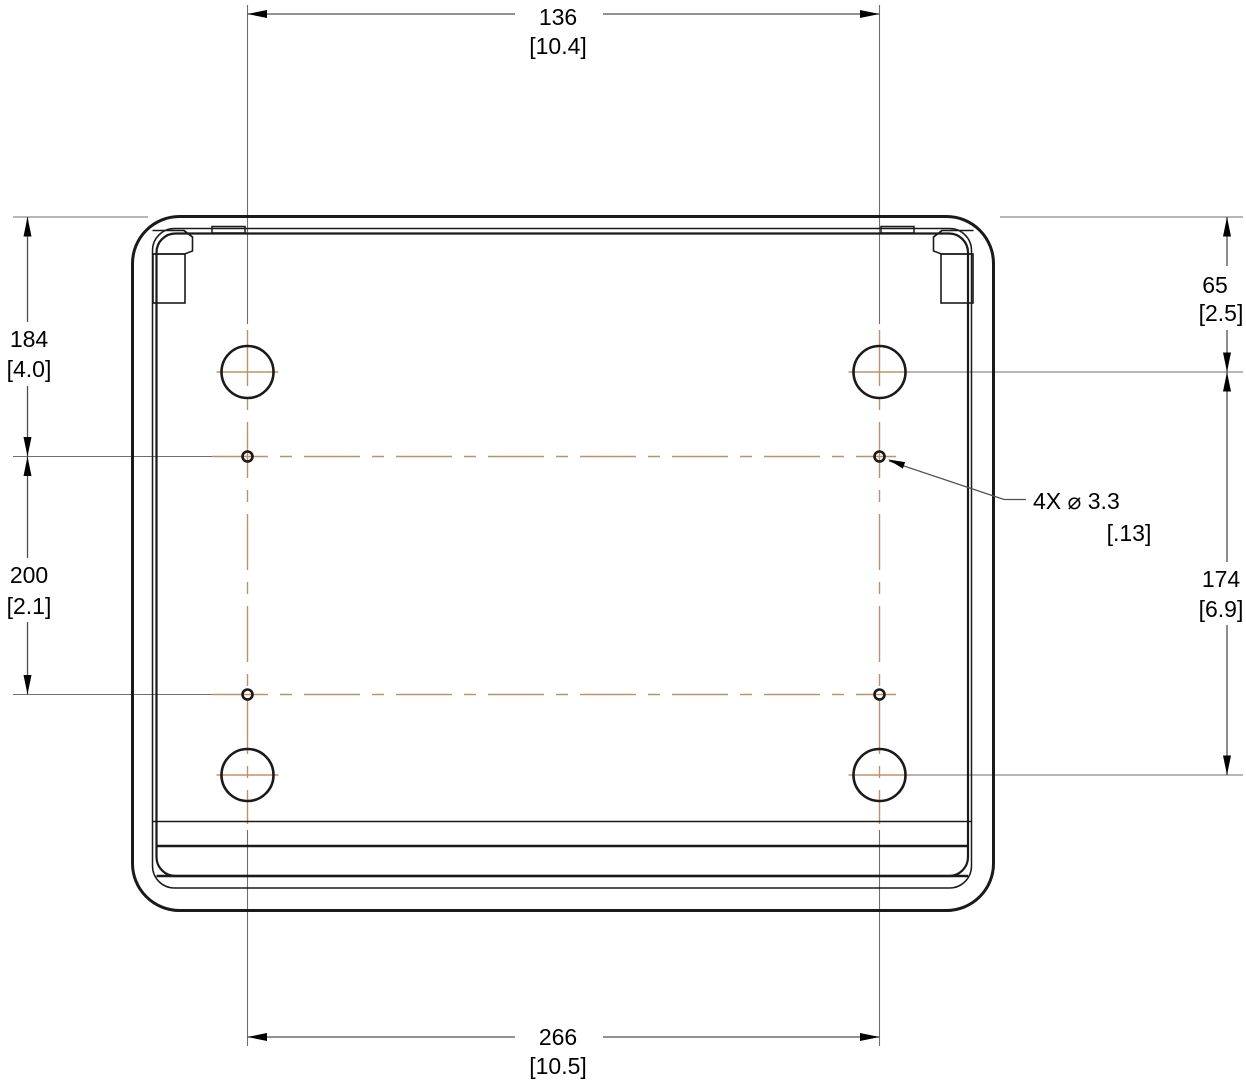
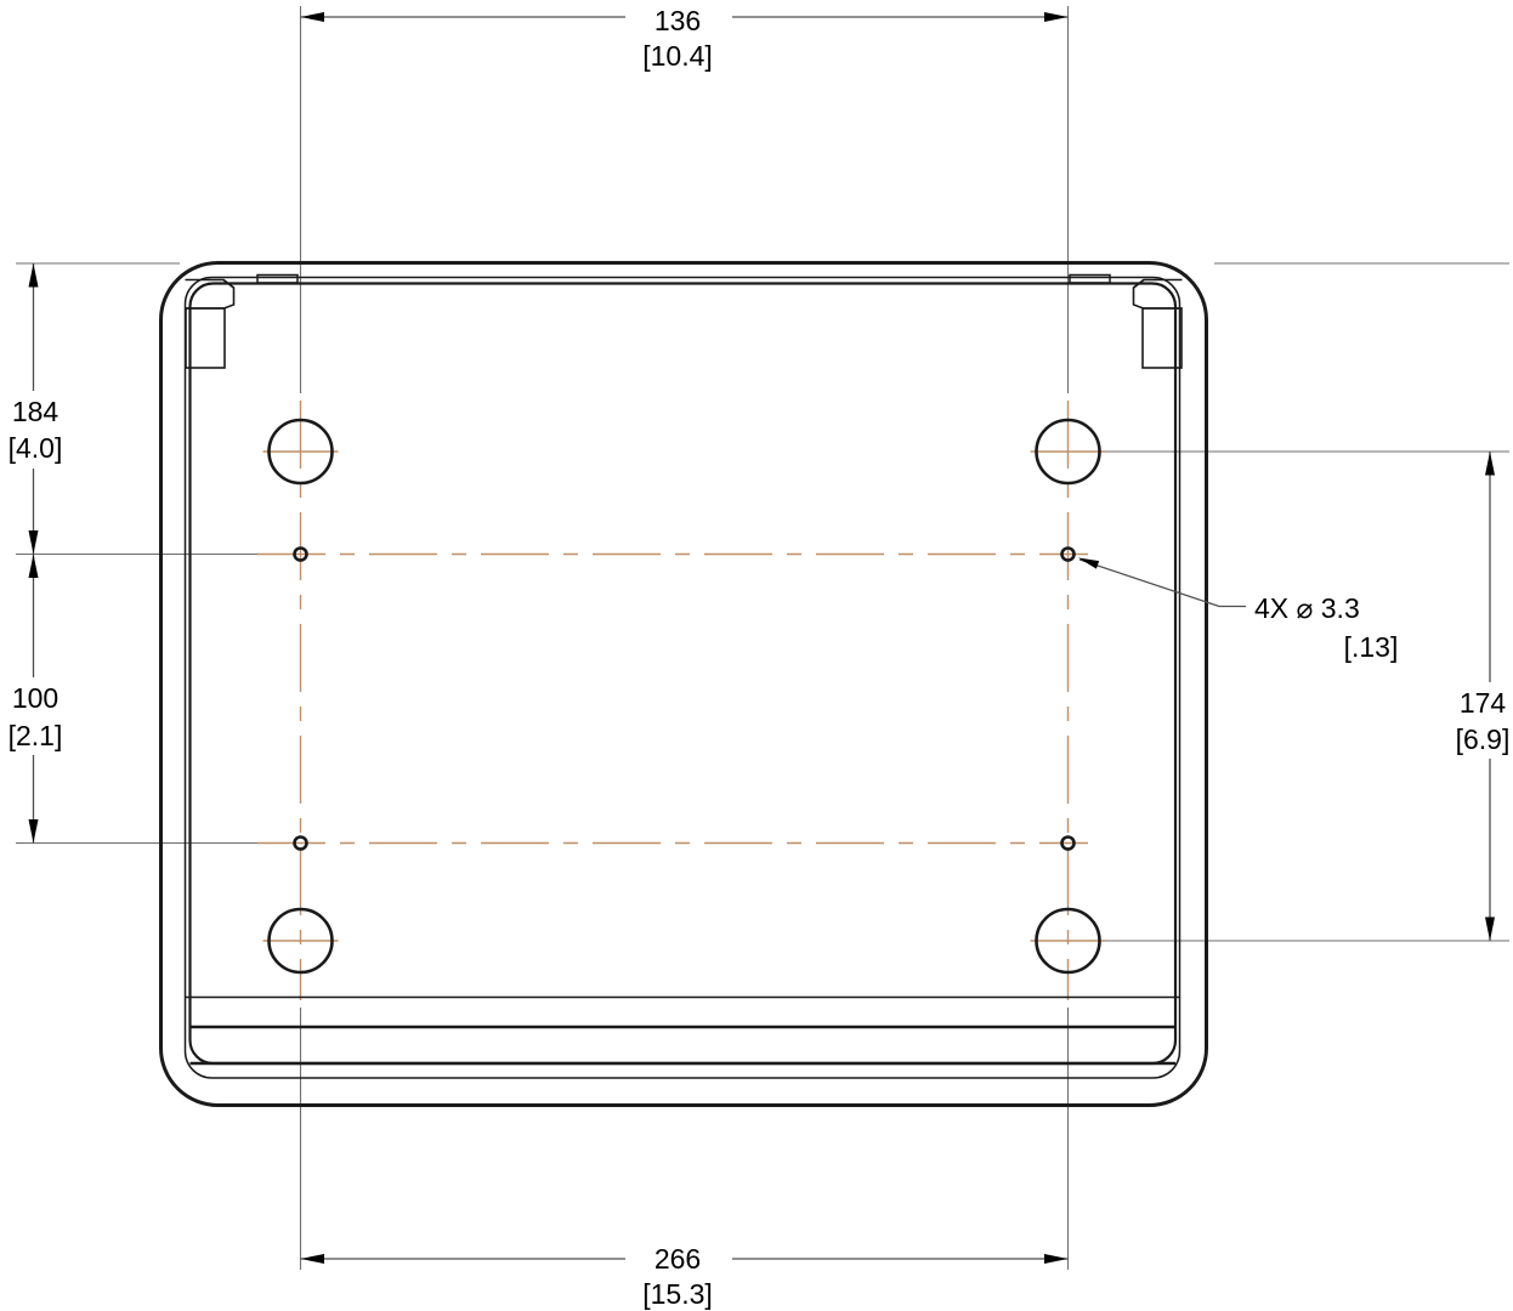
  136
  [10.4]
  266
- [10.5]
+ [15.3]
  184
  [4.0]
- 200
+ 100
  [2.1]
- 65
- [2.5]
  174
  [6.9]
  4X ⌀ 3.3
  [.13]
